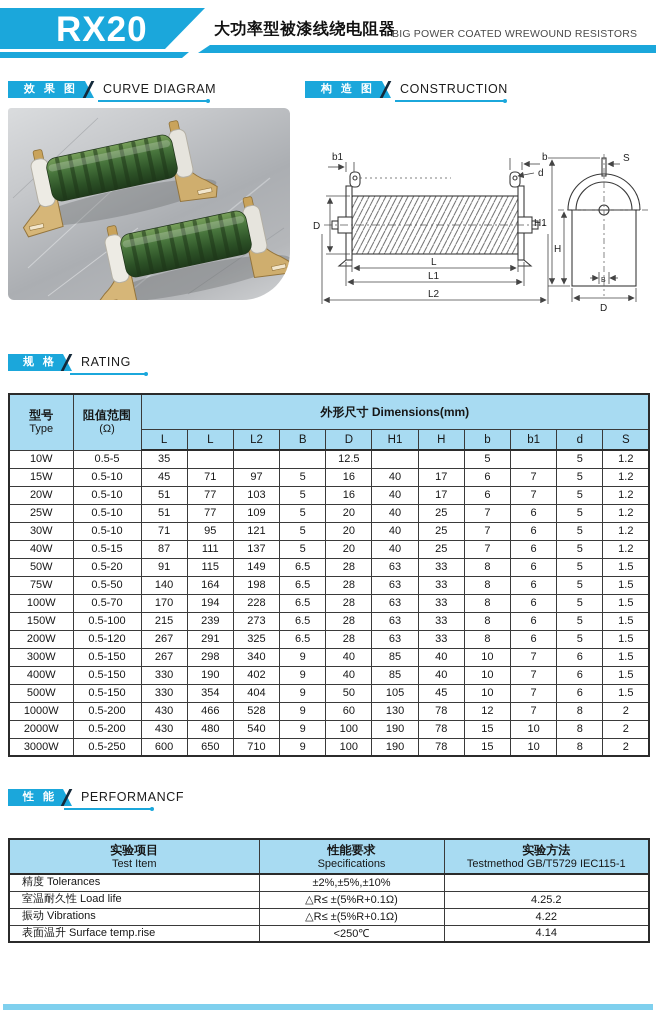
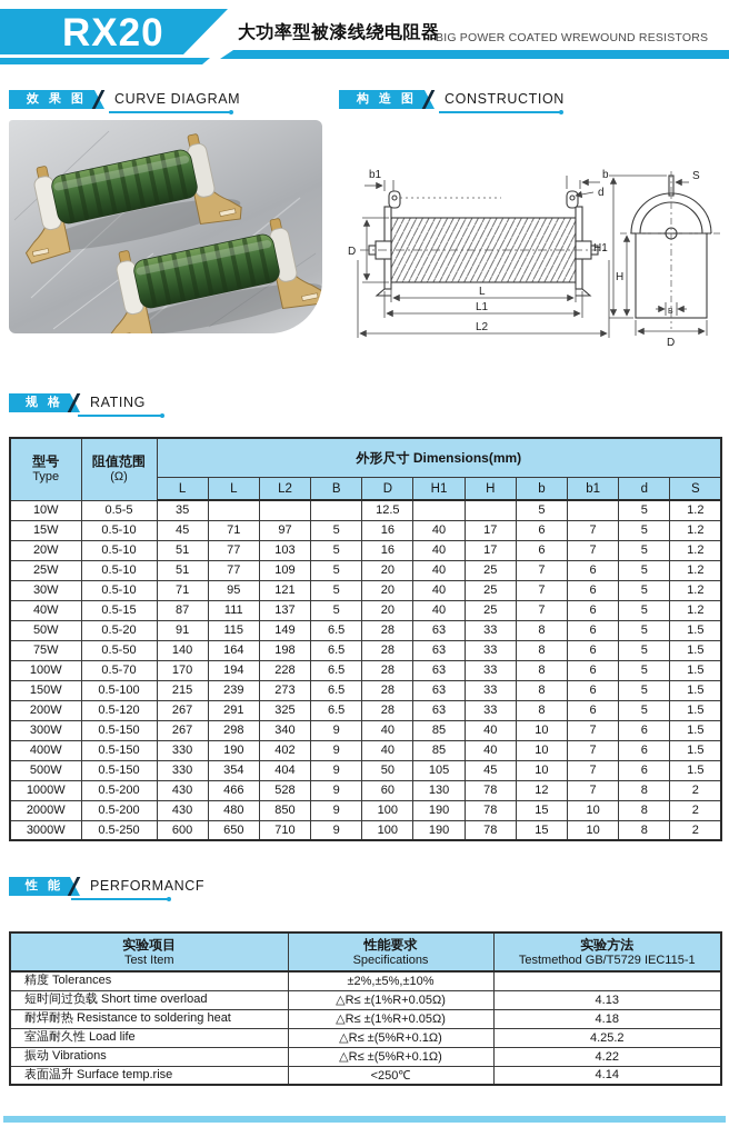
  RX20
  大功率型被漆线绕电阻器
  BIG POWER COATED WREWOUND RESISTORS
  效 果 图
  CURVE DIAGRAM
  构 造 图
  CONSTRUCTION
  b1
  b
  d
  D
  L
  L1
  L2
  S
  H1
  H
  D
  规 格
  RATING
  型号 Type	阻值范围 (Ω)	外形尺寸 Dimensions(mm)
  L	L	L2	B	D	H1	H	b	b1	d	S
  10W	0.5-5	35				12.5			5		5	1.2
  15W	0.5-10	45	71	97	5	16	40	17	6	7	5	1.2
  20W	0.5-10	51	77	103	5	16	40	17	6	7	5	1.2
  25W	0.5-10	51	77	109	5	20	40	25	7	6	5	1.2
  30W	0.5-10	71	95	121	5	20	40	25	7	6	5	1.2
  40W	0.5-15	87	111	137	5	20	40	25	7	6	5	1.2
  50W	0.5-20	91	115	149	6.5	28	63	33	8	6	5	1.5
  75W	0.5-50	140	164	198	6.5	28	63	33	8	6	5	1.5
  100W	0.5-70	170	194	228	6.5	28	63	33	8	6	5	1.5
  150W	0.5-100	215	239	273	6.5	28	63	33	8	6	5	1.5
  200W	0.5-120	267	291	325	6.5	28	63	33	8	6	5	1.5
  300W	0.5-150	267	298	340	9	40	85	40	10	7	6	1.5
  400W	0.5-150	330	190	402	9	40	85	40	10	7	6	1.5
  500W	0.5-150	330	354	404	9	50	105	45	10	7	6	1.5
  1000W	0.5-200	430	466	528	9	60	130	78	12	7	8	2
- 2000W	0.5-200	430	480	540	9	100	190	78	15	10	8	2
+ 2000W	0.5-200	430	480	850	9	100	190	78	15	10	8	2
  3000W	0.5-250	600	650	710	9	100	190	78	15	10	8	2
  性 能
  PERFORMANCF
  实验项目 Test Item	性能要求 Specifications	实验方法 Testmethod GB/T5729 IEC115-1
  精度 Tolerances	±2%,±5%,±10%
+ 短时间过负载 Short time overload	△R≤ ±(1%R+0.05Ω)	4.13
+ 耐焊耐热 Resistance to soldering heat	△R≤ ±(1%R+0.05Ω)	4.18
  室温耐久性 Load life	△R≤ ±(5%R+0.1Ω)	4.25.2
  振动 Vibrations	△R≤ ±(5%R+0.1Ω)	4.22
  表面温升 Surface temp.rise	<250℃	4.14
